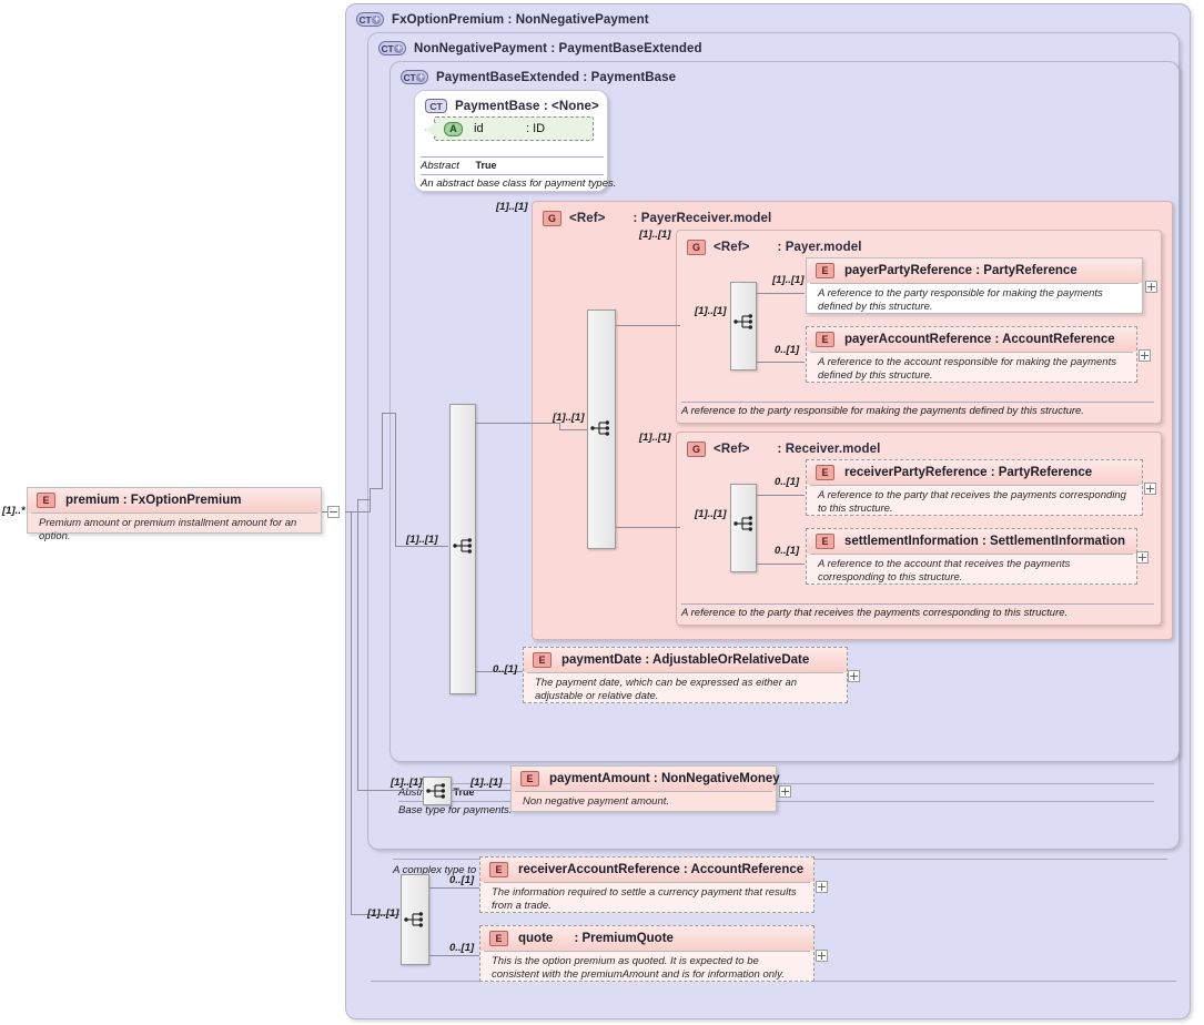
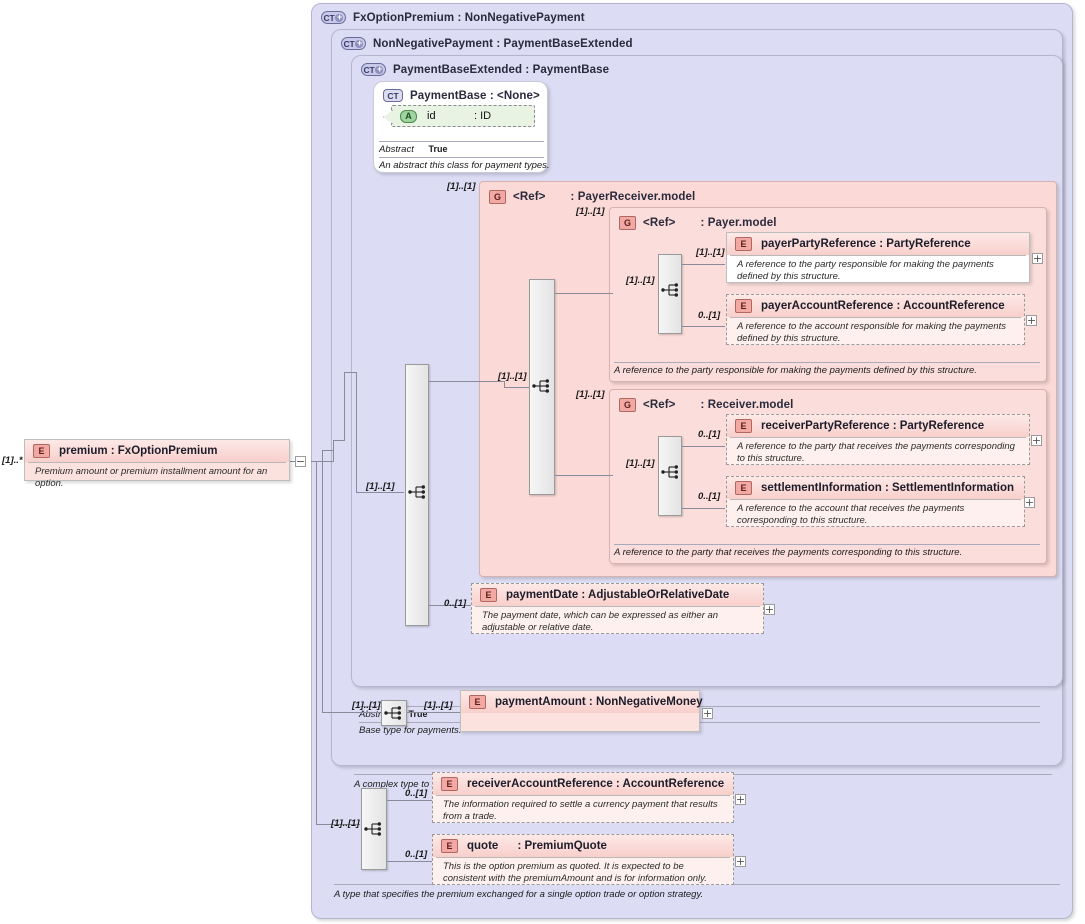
  CT
  FxOptionPremium : NonNegativePayment
+ A type that specifies the premium exchanged for a single option trade or option strategy.
  CT
  NonNegativePayment : PaymentBaseExtended
  CT
  PaymentBaseExtended : PaymentBase
  Abstr True
  Base type for payments
  CT
  PaymentBase : <None>
  Abstract True
- An abstract base class for payment types.
+ An abstract this class for payment types.
  A
  id
  : ID
  G
  <Ref>
  : PayerReceiver.model
  [1]..[1]
  G
  <Ref>
  : Payer.model
  A reference to the party responsible for making the payments defined by this structure.
  [1]..[1]
  G
  <Ref>
  : Receiver.model
  A reference to the party that receives the payments corresponding to this structure.
  [1]..[1]
  [1]..[1]
  [1]..[1]
  [1]..[1]
  [1]..[1]
  [1]..[1]
  [1]..[1]
  [1]..[1]
  E
  premium : FxOptionPremium
  Premium amount or premium installment amount for an option.
  [1]..*
  −
  E
  payerPartyReference : PartyReference
  A reference to the party responsible for making the payments defined by this structure.
  [1]..[1]
  +
  E
  payerAccountReference : AccountReference
  A reference to the account responsible for making the payments defined by this structure.
  0..[1]
  +
  E
  receiverPartyReference : PartyReference
  A reference to the party that receives the payments corresponding to this structure.
  0..[1]
  +
  E
  settlementInformation : SettlementInformation
  A reference to the account that receives the payments corresponding to this structure.
  0..[1]
  +
  E
  paymentDate : AdjustableOrRelativeDate
  The payment date, which can be expressed as either an adjustable or relative date.
  0..[1]
  +
  E
  paymentAmount : NonNegativeMoney
- Non negative payment amount.
  +
  E
  receiverAccountReference : AccountReference
  The information required to settle a currency payment that results from a trade.
  0..[1]
  +
  E
  quote : PremiumQuote
  This is the option premium as quoted. It is expected to be consistent with the premiumAmount and is for information only.
  0..[1]
  +
